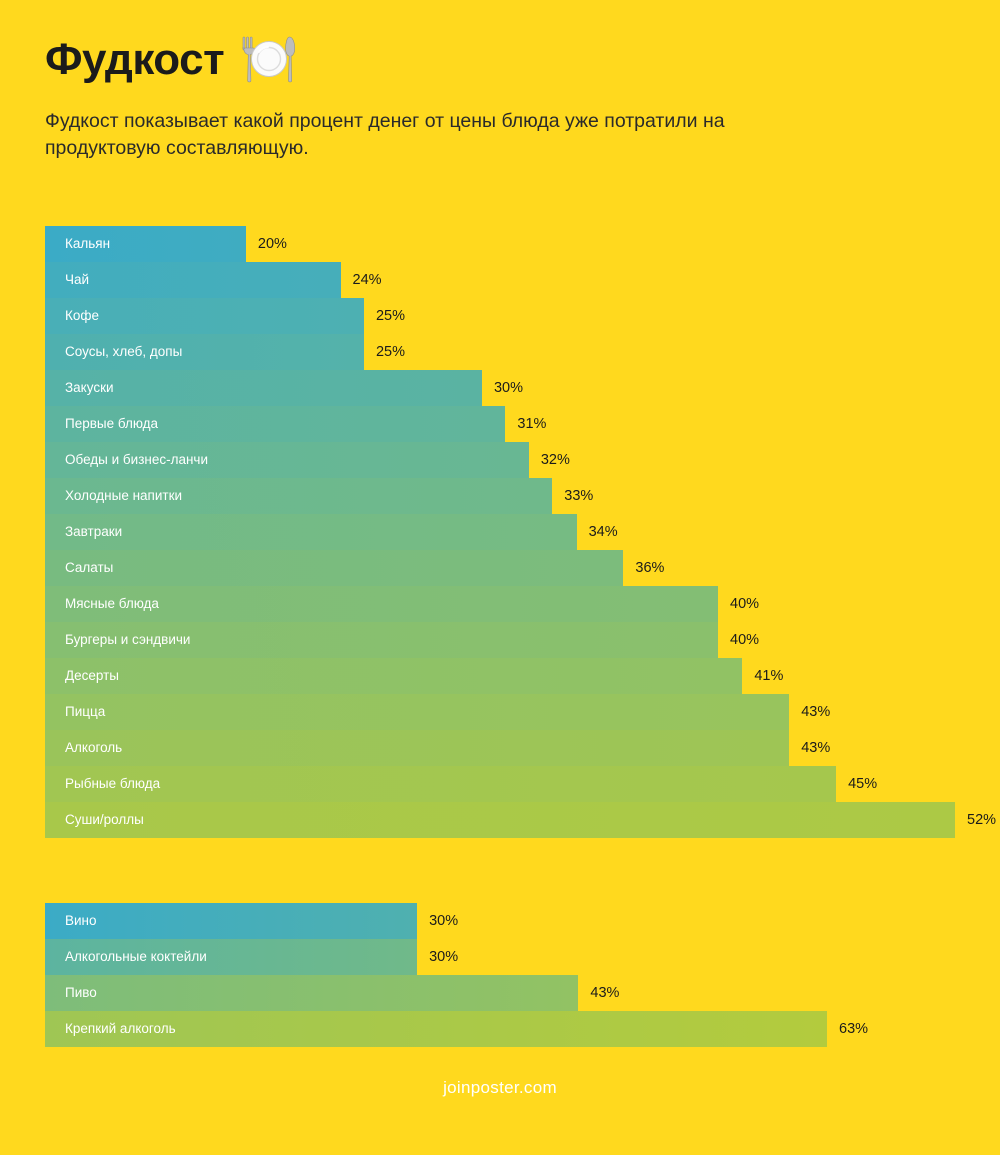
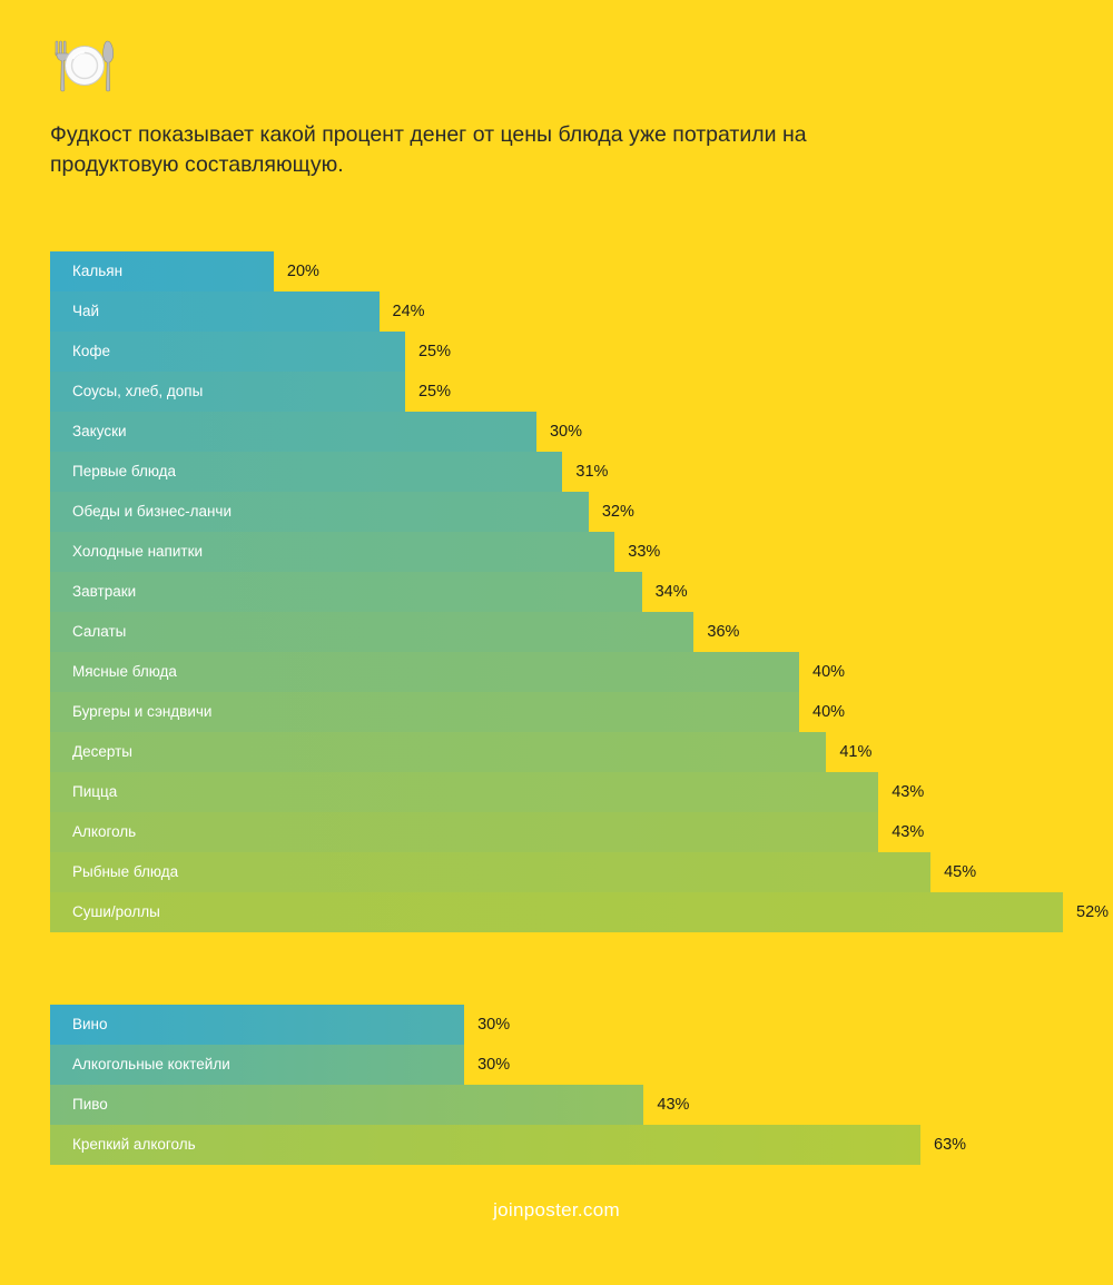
- Фудкост
  Фудкост показывает какой процент денег от цены блюда уже потратили на продуктовую составляющую.
  Кальян
  20%
  Чай
  24%
  Кофе
  25%
  Соусы, хлеб, допы
  25%
  Закуски
  30%
  Первые блюда
  31%
  Обеды и бизнес-ланчи
  32%
  Холодные напитки
  33%
  Завтраки
  34%
  Салаты
  36%
  Мясные блюда
  40%
  Бургеры и сэндвичи
  40%
  Десерты
  41%
  Пицца
  43%
  Алкоголь
  43%
  Рыбные блюда
  45%
  Суши/роллы
  52%
  Вино
  30%
  Алкогольные коктейли
  30%
  Пиво
  43%
  Крепкий алкоголь
  63%
  joinposter.com
